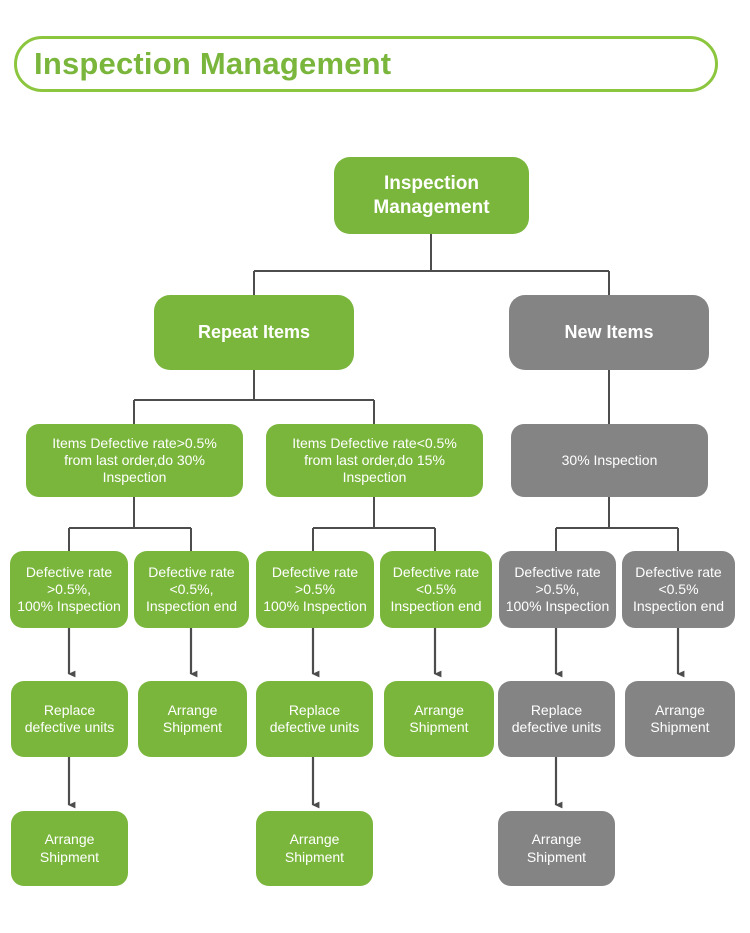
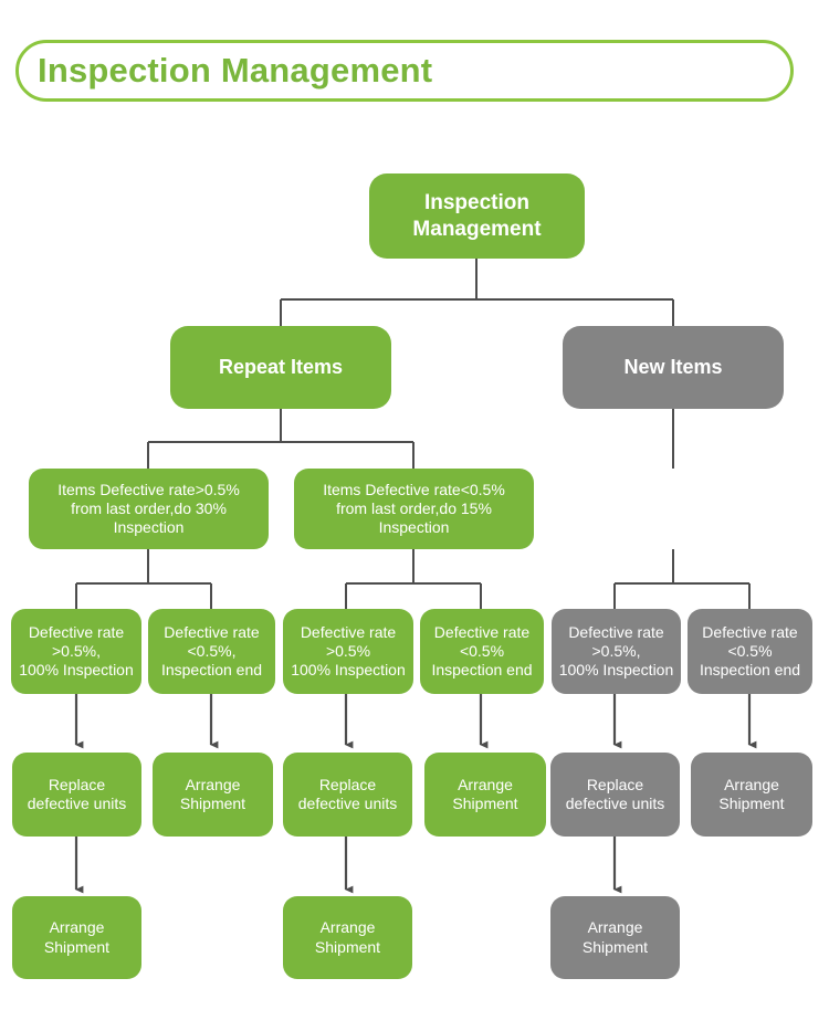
  Inspection Management
  Inspection
  Management
  Repeat Items
  New Items
  Items Defective rate>0.5%
  from last order,do 30%
  Inspection
  Items Defective rate<0.5%
  from last order,do 15%
  Inspection
- 30% Inspection
  Defective rate
  >0.5%,
  100% Inspection
  Defective rate
  <0.5%,
  Inspection end
  Defective rate
  >0.5%
  100% Inspection
  Defective rate
  <0.5%
  Inspection end
  Defective rate
  >0.5%,
  100% Inspection
  Defective rate
  <0.5%
  Inspection end
  Replace
  defective units
  Arrange
  Shipment
  Replace
  defective units
  Arrange
  Shipment
  Replace
  defective units
  Arrange
  Shipment
  Arrange
  Shipment
  Arrange
  Shipment
  Arrange
  Shipment
